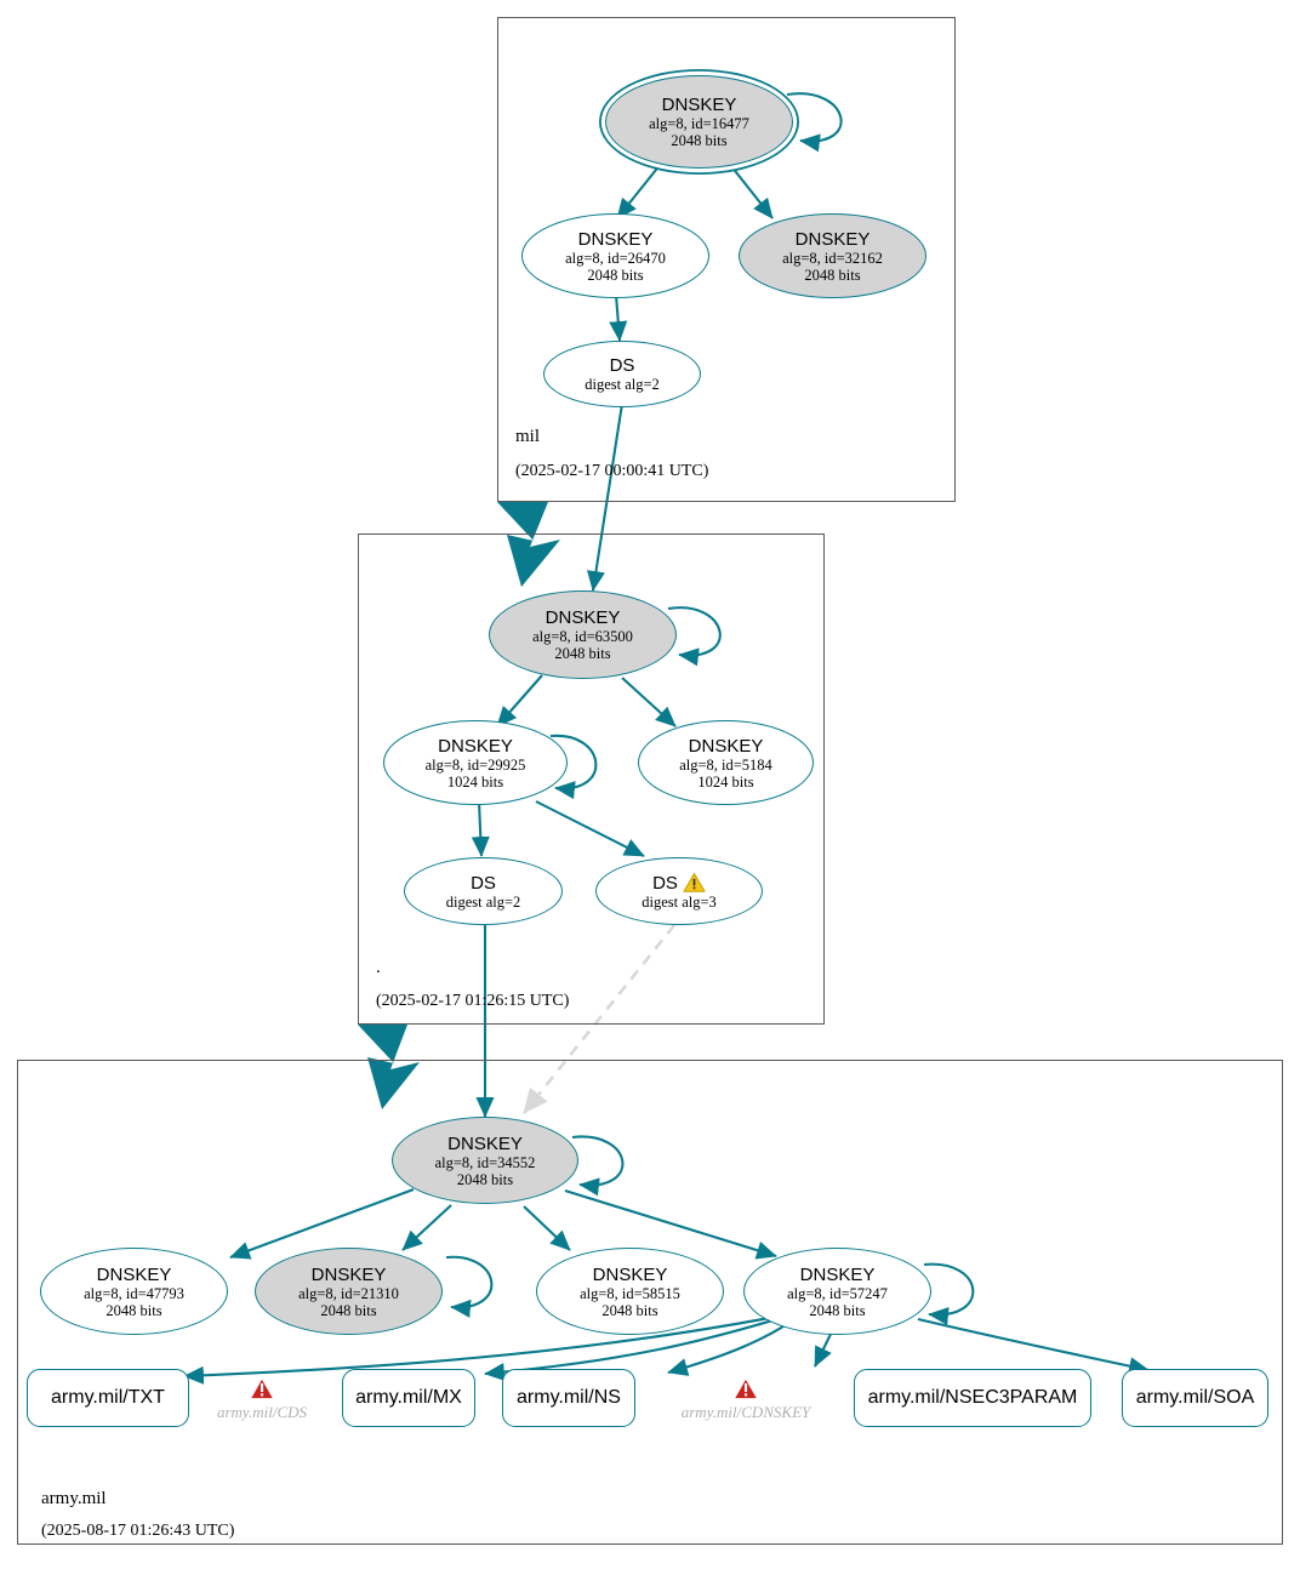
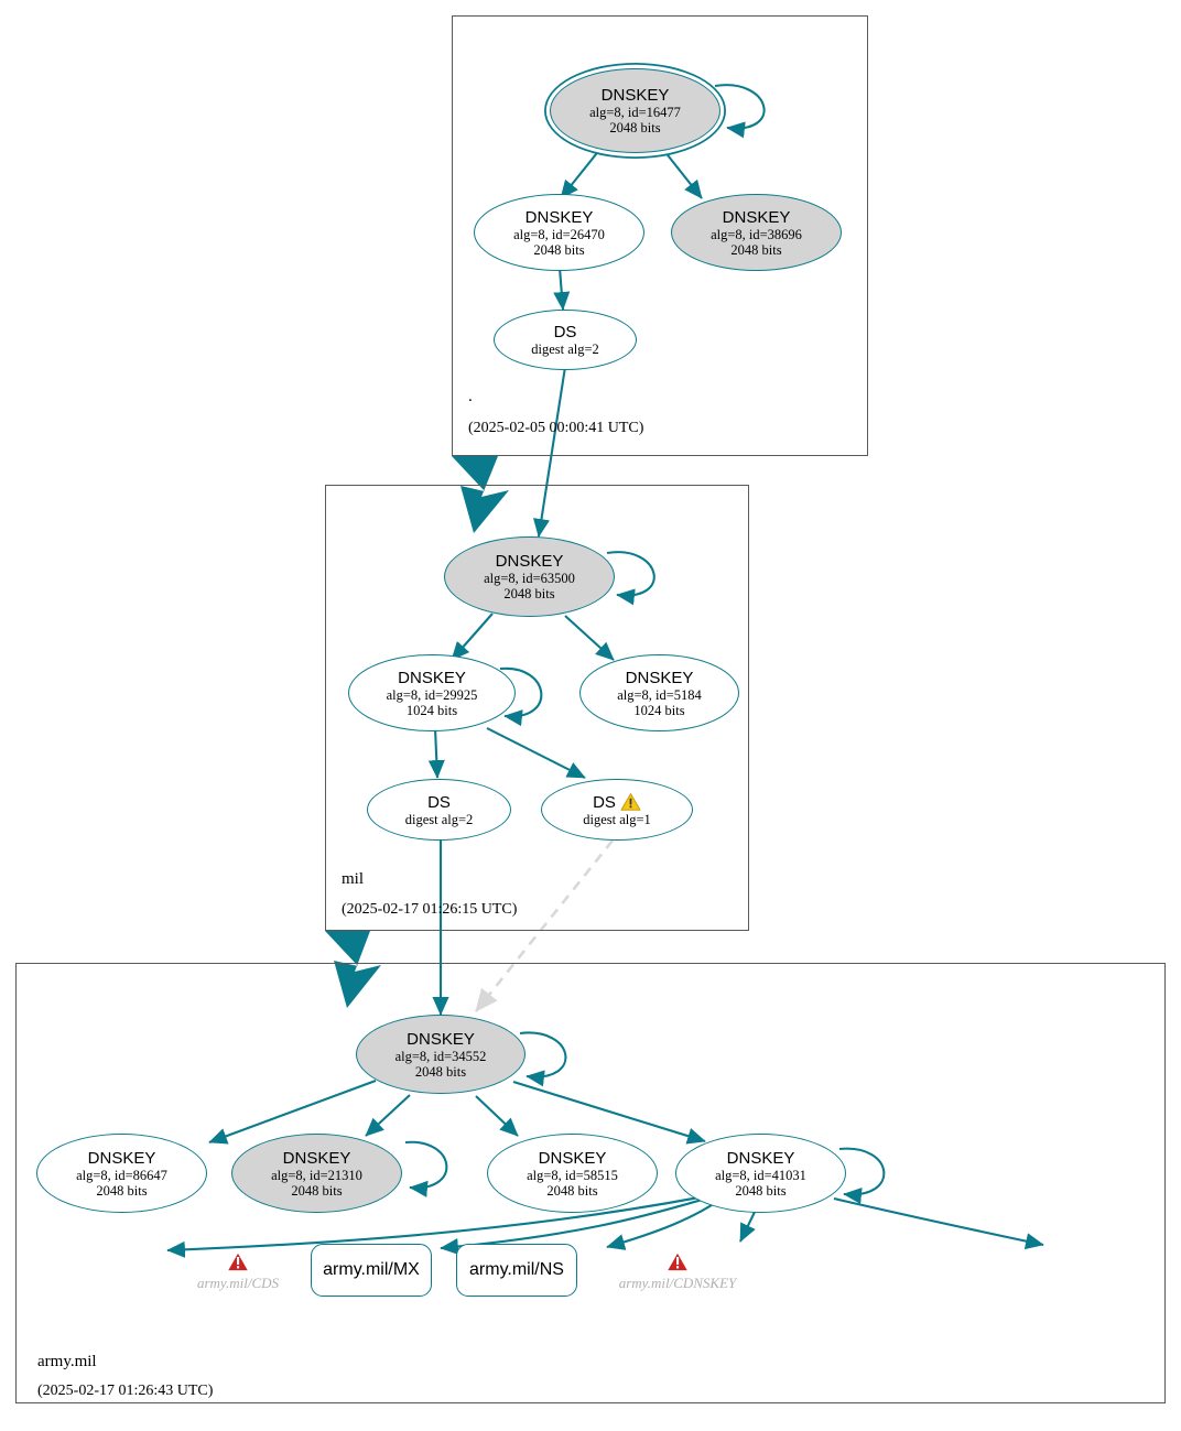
- mil
+ .
- (2025-02-17 00:00:41 UTC)
+ (2025-02-05 00:00:41 UTC)
- .
+ mil
  (2025-02-17 01:26:15 UTC)
  army.mil
- (2025-08-17 01:26:43 UTC)
+ (2025-02-17 01:26:43 UTC)
  DNSKEY
  alg=8, id=16477
  2048 bits
  DNSKEY
  alg=8, id=26470
  2048 bits
  DNSKEY
- alg=8, id=32162
+ alg=8, id=38696
  2048 bits
  DS
  digest alg=2
  DNSKEY
  alg=8, id=63500
  2048 bits
  DNSKEY
  alg=8, id=29925
  1024 bits
  DNSKEY
  alg=8, id=5184
  1024 bits
  DS
  digest alg=2
  DS
- digest alg=3
+ digest alg=1
  DNSKEY
  alg=8, id=34552
  2048 bits
  DNSKEY
- alg=8, id=47793
+ alg=8, id=86647
  2048 bits
  DNSKEY
  alg=8, id=21310
  2048 bits
  DNSKEY
  alg=8, id=58515
  2048 bits
  DNSKEY
- alg=8, id=57247
+ alg=8, id=41031
  2048 bits
- army.mil/TXT
  army.mil/MX
  army.mil/NS
- army.mil/NSEC3PARAM
- army.mil/SOA
  army.mil/CDS
  army.mil/CDNSKEY
